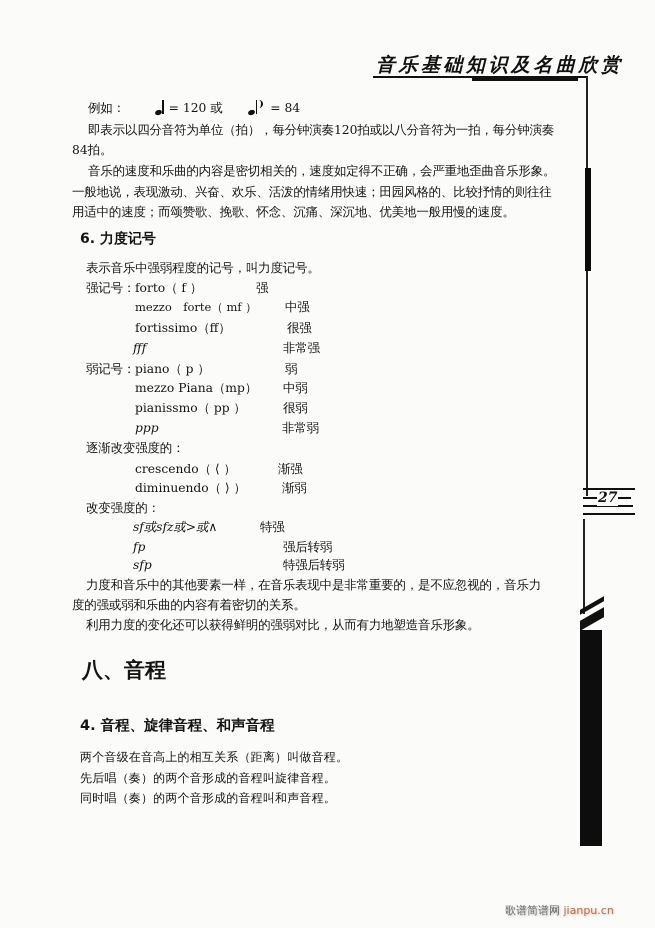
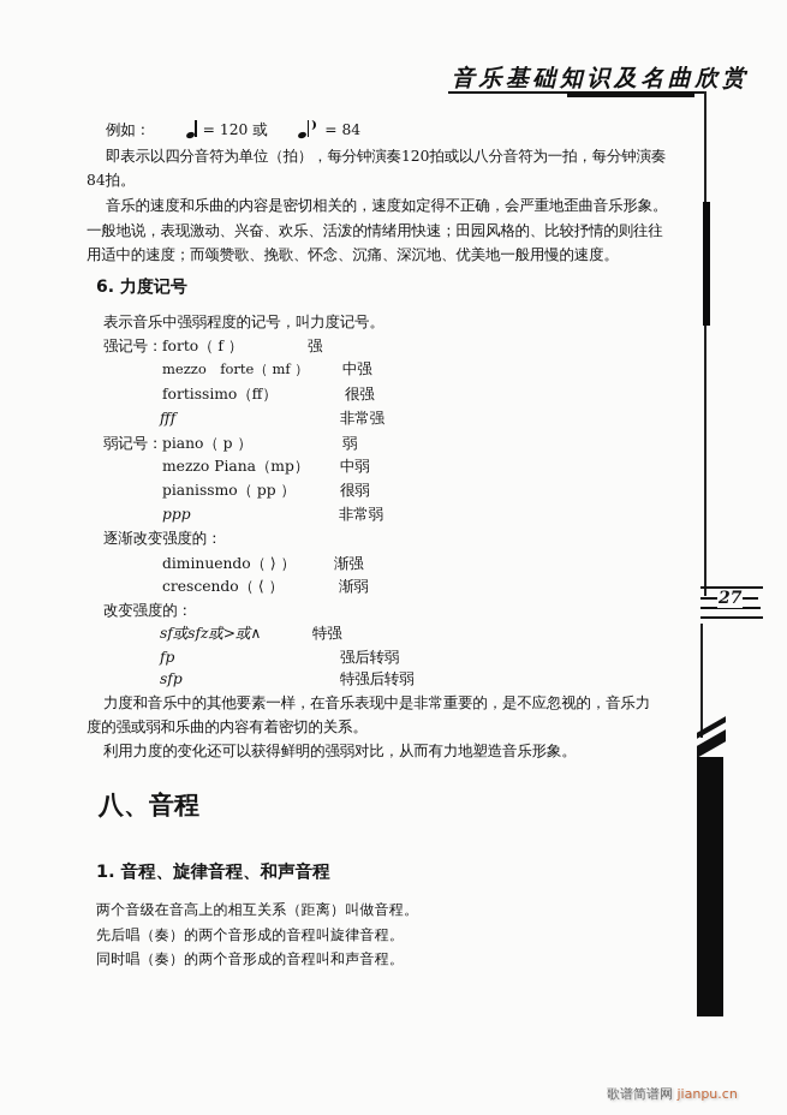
  音乐基础知识及名曲欣赏
  例如： = 120 或 = 84
  即表示以四分音符为单位（拍），每分钟演奏120拍或以八分音符为一拍，每分钟演奏
  84拍。
  音乐的速度和乐曲的内容是密切相关的，速度如定得不正确，会严重地歪曲音乐形象。
  一般地说，表现激动、兴奋、欢乐、活泼的情绪用快速；田园风格的、比较抒情的则往往
  用适中的速度；而颂赞歌、挽歌、怀念、沉痛、深沉地、优美地一般用慢的速度。
  6. 力度记号
  表示音乐中强弱程度的记号，叫力度记号。
  强记号：
  forto（ f ）
  强
  mezzo forte（ mf ）
  中强
  fortissimo（ff）
  很强
  fff
  非常强
  弱记号：
  piano（ p ）
  弱
  mezzo Piana（mp）
  中弱
  pianissmo（ pp ）
  很弱
  ppp
  非常弱
  逐渐改变强度的：
- crescendo（ ⟨ ）
+ diminuendo（ ⟩ ）
  渐强
- diminuendo（ ⟩ ）
+ crescendo（ ⟨ ）
  渐弱
  改变强度的：
  sf或sfz或>或∧
  特强
  fp
  强后转弱
  sfp
  特强后转弱
  力度和音乐中的其他要素一样，在音乐表现中是非常重要的，是不应忽视的，音乐力
  度的强或弱和乐曲的内容有着密切的关系。
  利用力度的变化还可以获得鲜明的强弱对比，从而有力地塑造音乐形象。
  八、音程
- 4. 音程、旋律音程、和声音程
+ 1. 音程、旋律音程、和声音程
  两个音级在音高上的相互关系（距离）叫做音程。
  先后唱（奏）的两个音形成的音程叫旋律音程。
  同时唱（奏）的两个音形成的音程叫和声音程。
  27
  歌谱简谱网 jianpu.cn
